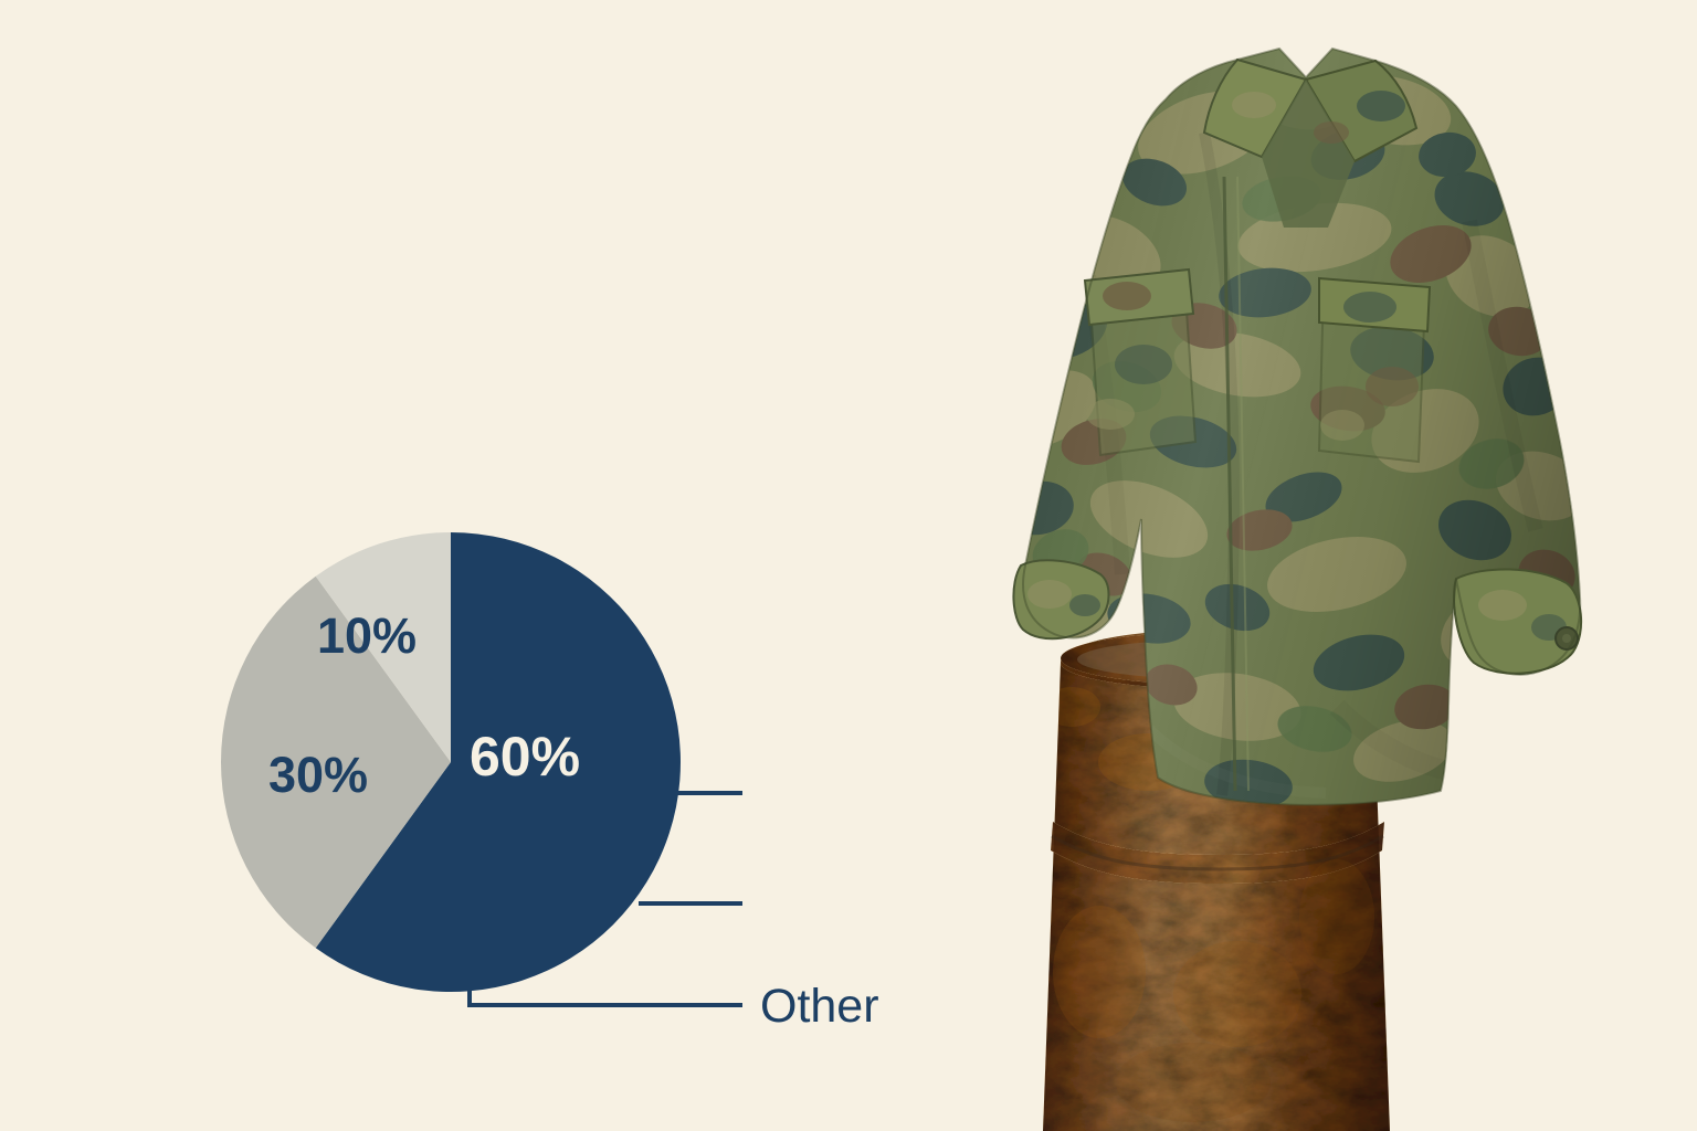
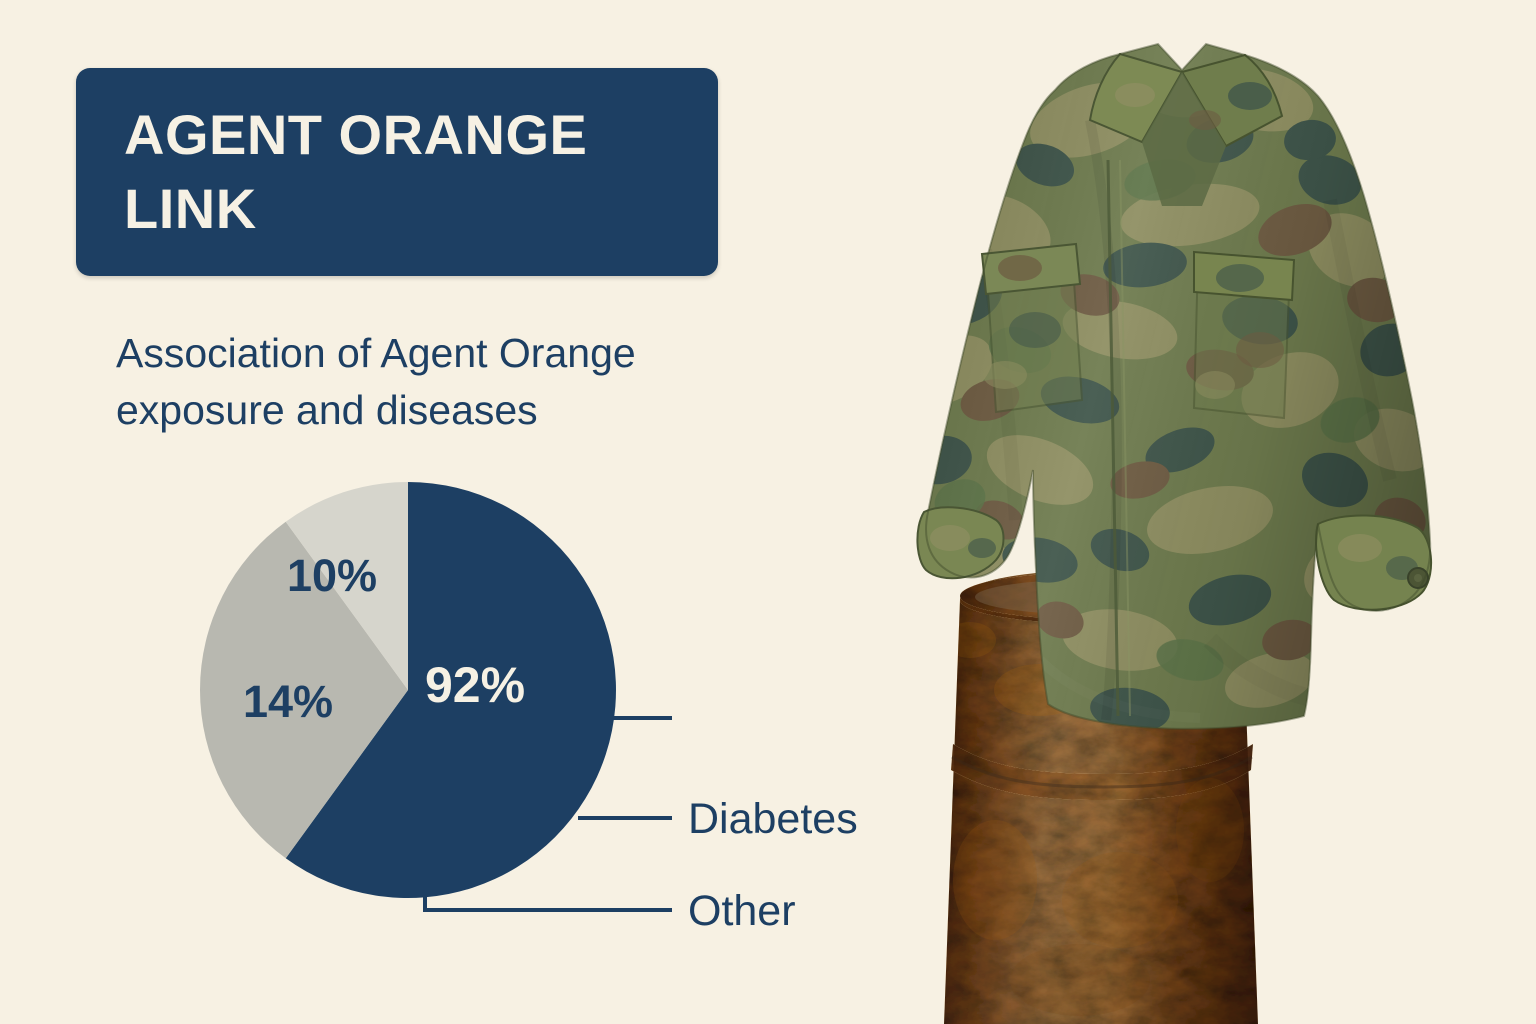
+ AGENT ORANGE
+ LINK
+ Association of Agent Orange
+ exposure and diseases
- 60%
+ 92%
- 30%
+ 14%
  10%
+ Diabetes
  Other
